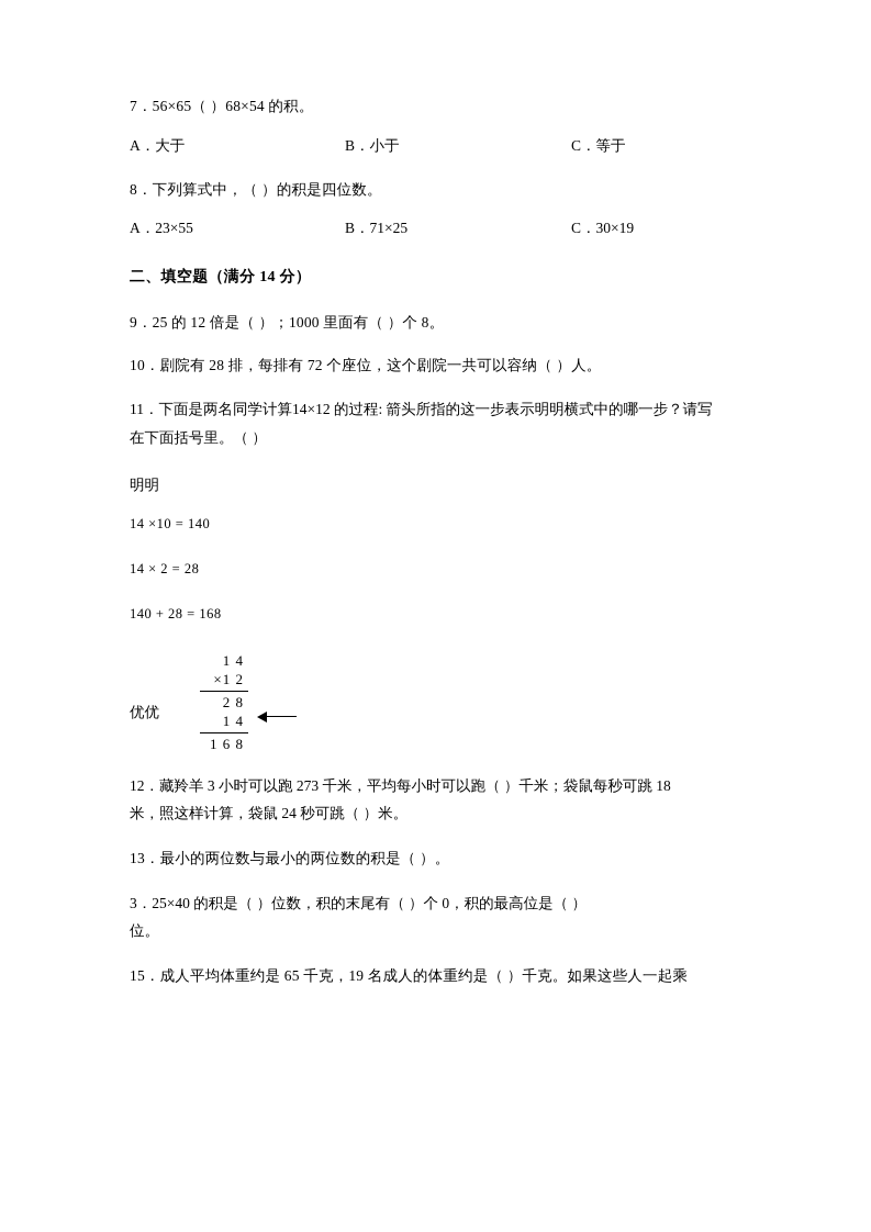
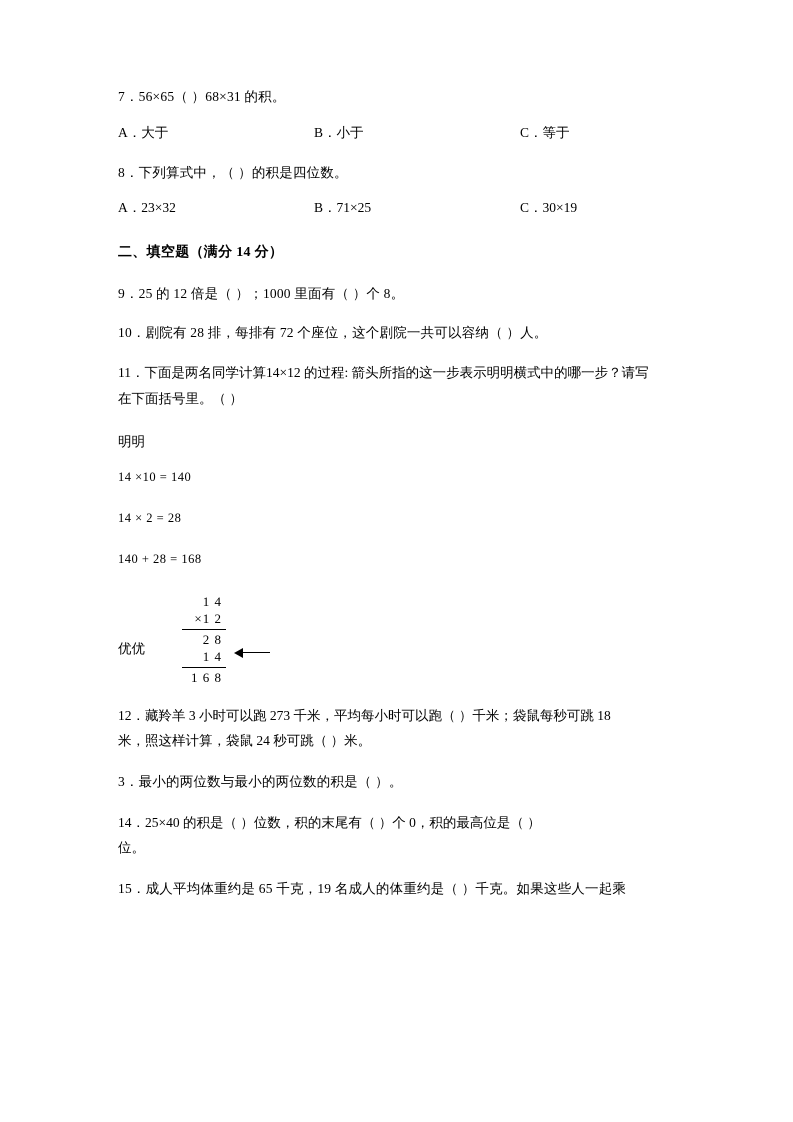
- 7．56×65（ ）68×54 的积。
+ 7．56×65（ ）68×31 的积。
  A．大于
  B．小于
  C．等于
  8．下列算式中，（ ）的积是四位数。
- A．23×55
+ A．23×32
  B．71×25
  C．30×19
  二、填空题（满分 14 分）
  9．25 的 12 倍是（ ）；1000 里面有（ ）个 8。
  10．剧院有 28 排，每排有 72 个座位，这个剧院一共可以容纳（ ）人。
  11．下面是两名同学计算14×12 的过程: 箭头所指的这一步表示明明横式中的哪一步？请写
  在下面括号里。（ ）
  明明
  14 ×10 = 140
  14 × 2 = 28
  140 + 28 = 168
  优优
  1 4
  ×1 2
  2 8
  1 4
  1 6 8
  12．藏羚羊 3 小时可以跑 273 千米，平均每小时可以跑（ ）千米；袋鼠每秒可跳 18
  米，照这样计算，袋鼠 24 秒可跳（ ）米。
- 13．最小的两位数与最小的两位数的积是（ ）。
+ 3．最小的两位数与最小的两位数的积是（ ）。
- 3．25×40 的积是（ ）位数，积的末尾有（ ）个 0，积的最高位是（ ）
+ 14．25×40 的积是（ ）位数，积的末尾有（ ）个 0，积的最高位是（ ）
  位。
  15．成人平均体重约是 65 千克，19 名成人的体重约是（ ）千克。如果这些人一起乘
